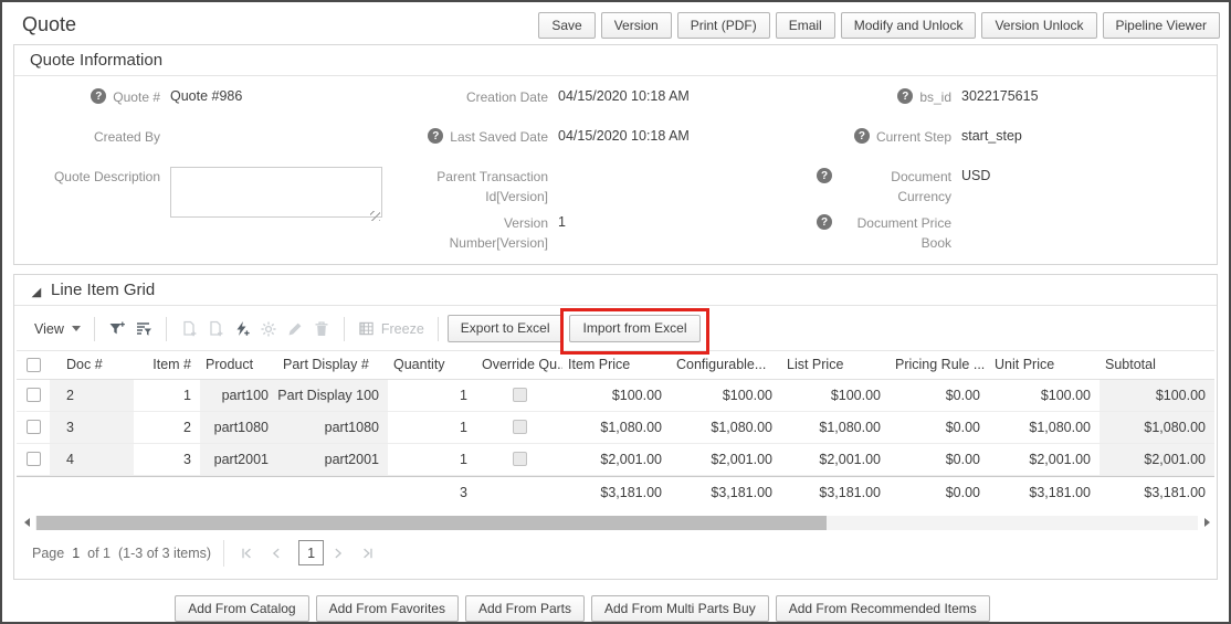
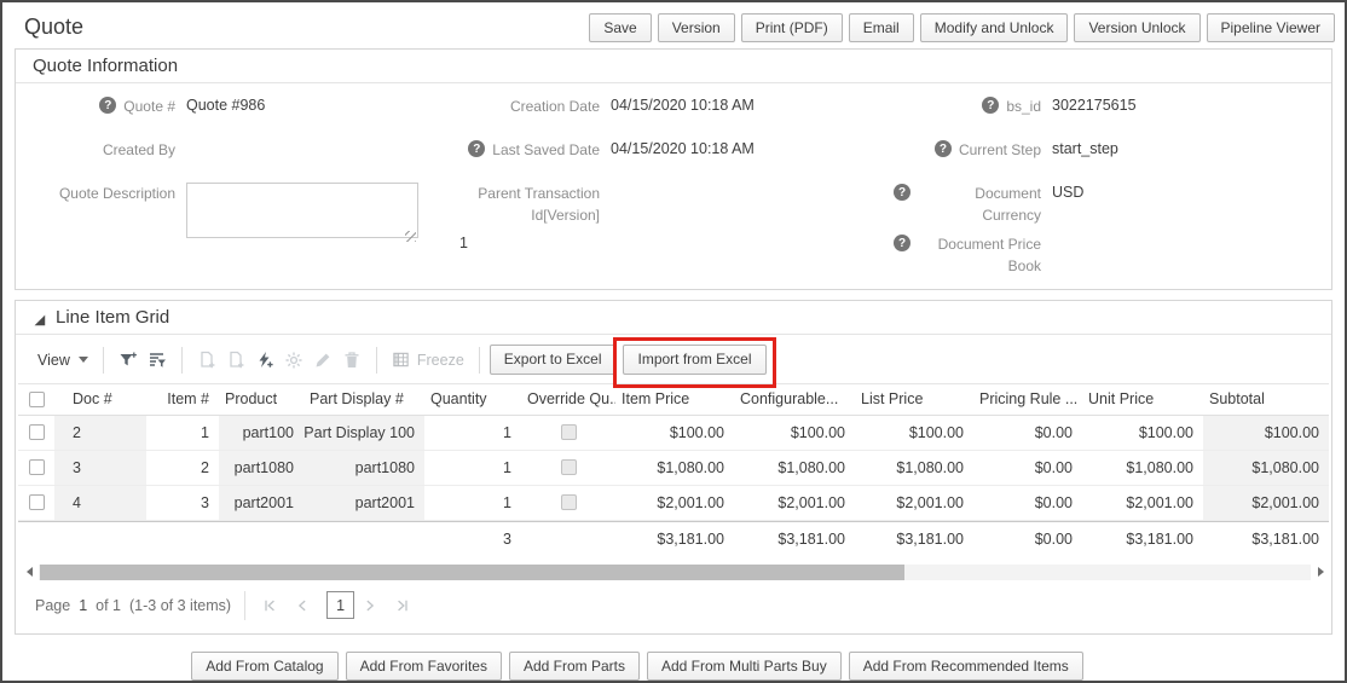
  Quote
  Save
  Version
  Print (PDF)
  Email
  Modify and Unlock
  Version Unlock
  Pipeline Viewer
  Quote Information
  ?
  Quote #
  Quote #986
  Created By
  Quote Description
  Creation Date
  04/15/2020 10:18 AM
  ?
  Last Saved Date
  04/15/2020 10:18 AM
  Parent Transaction Id[Version]
- Version Number[Version]
  1
  ?
  bs_id
  3022175615
  ?
  Current Step
  start_step
  ?
  Document Currency
  USD
  ?
  Document Price Book
  Line Item Grid
  View
  Freeze
  Export to Excel
  Import from Excel
  Doc #
  Item #
  Product
  Part Display #
  Quantity
  Override Qu.
  Item Price
  Configurable...
  List Price
  Pricing Rule ...
  Unit Price
  Subtotal
  2
  1
  part100
  Part Display 100
  1
  $100.00
  $100.00
  $100.00
  $0.00
  $100.00
  $100.00
  3
  2
  part1080
  part1080
  1
  $1,080.00
  $1,080.00
  $1,080.00
  $0.00
  $1,080.00
  $1,080.00
  4
  3
  part2001
  part2001
  1
  $2,001.00
  $2,001.00
  $2,001.00
  $0.00
  $2,001.00
  $2,001.00
  3
  $3,181.00
  $3,181.00
  $3,181.00
  $0.00
  $3,181.00
  $3,181.00
  Page
  1
  of 1
  (1-3 of 3 items)
  1
  Add From Catalog
  Add From Favorites
  Add From Parts
  Add From Multi Parts Buy
  Add From Recommended Items
